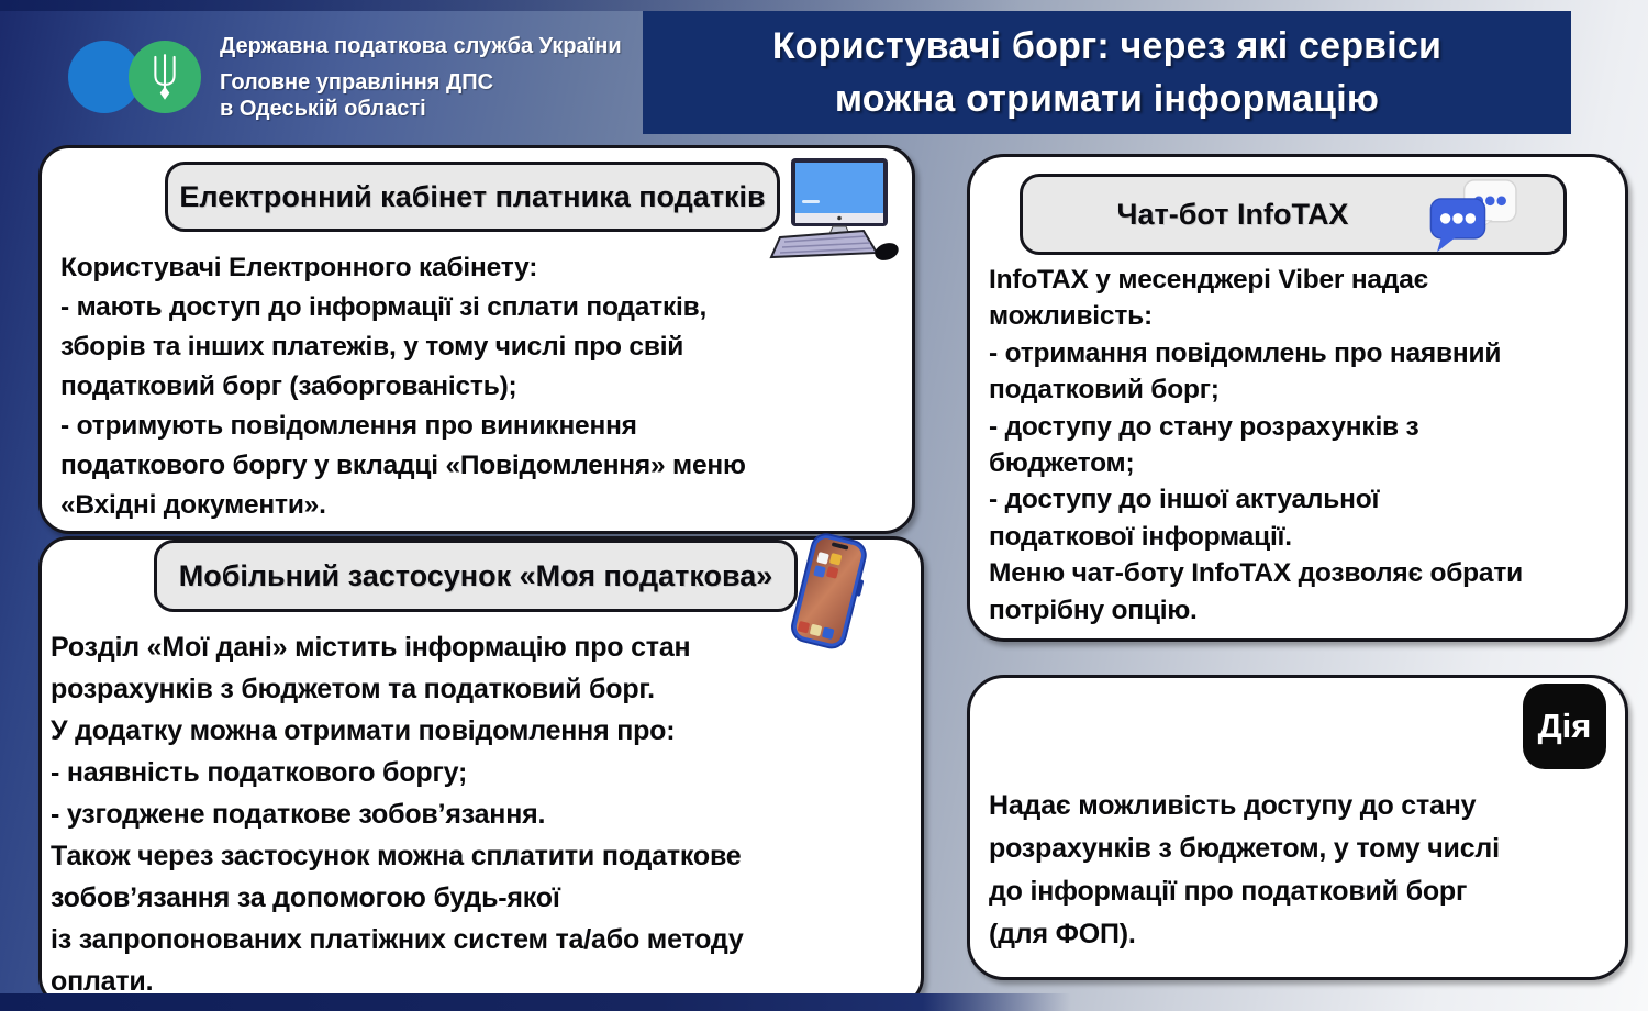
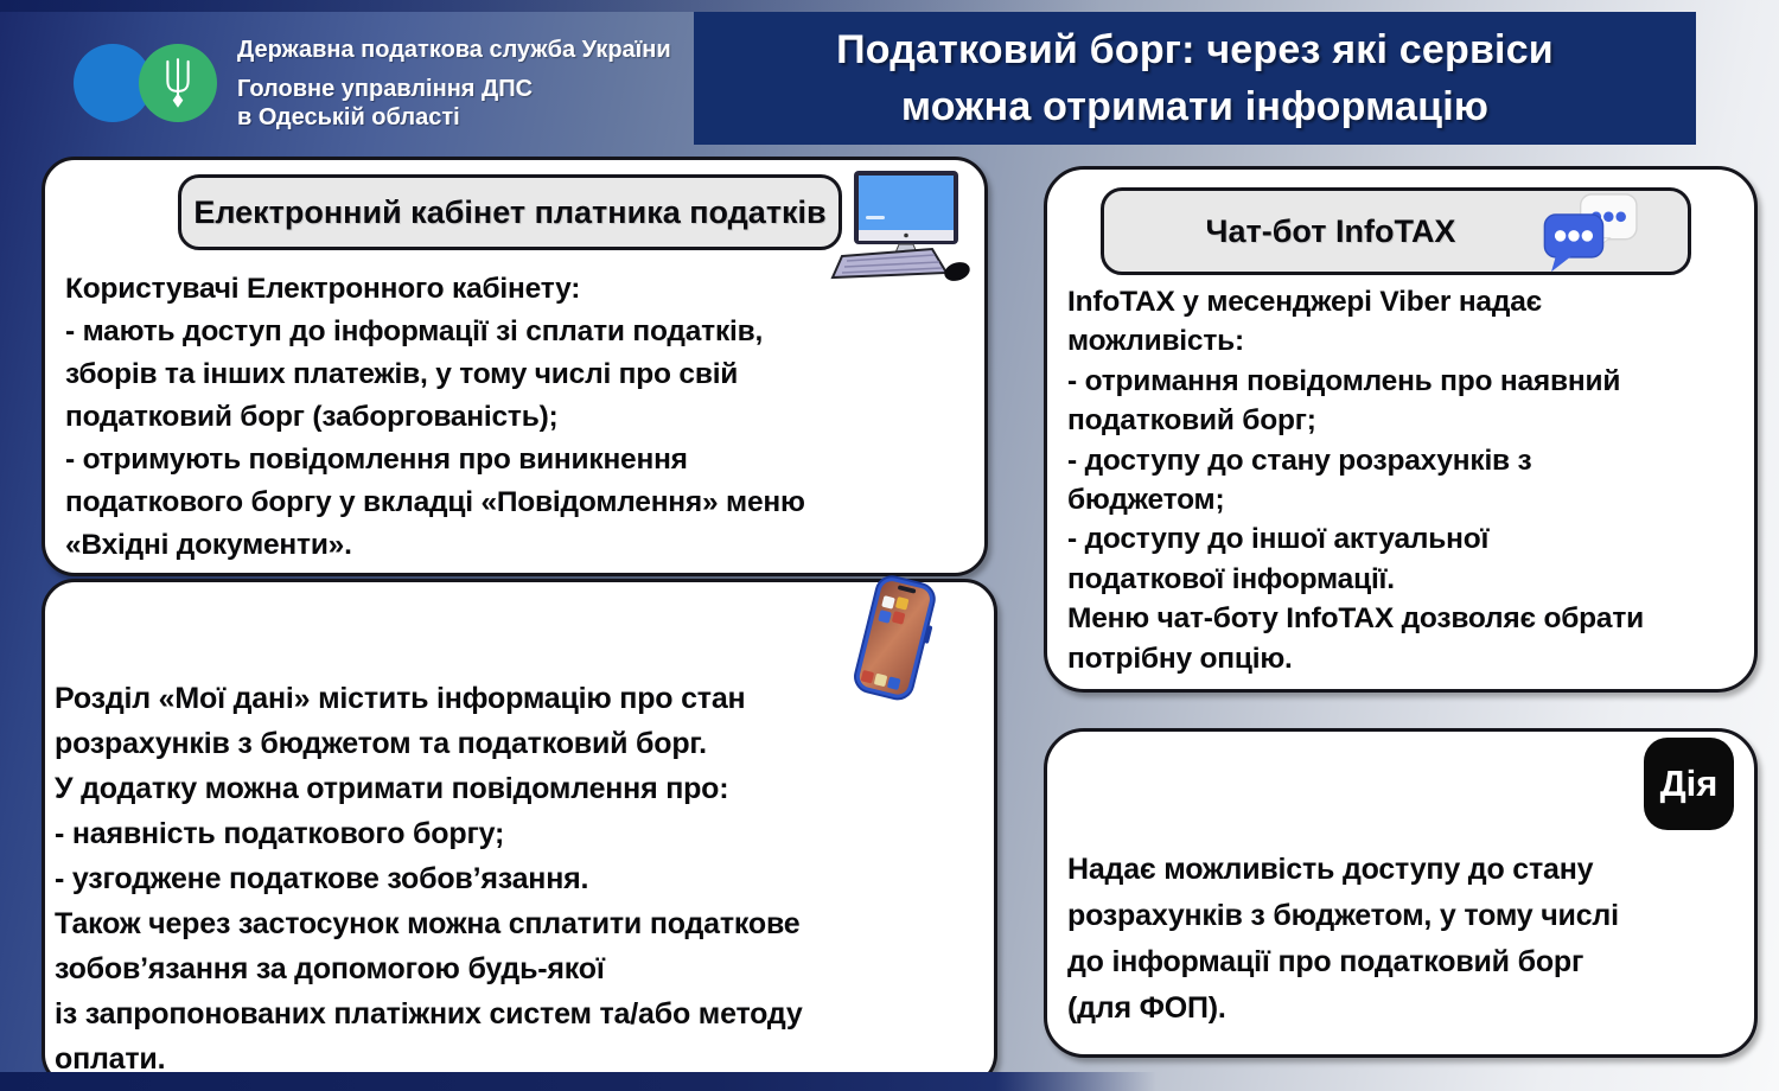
  Державна податкова служба України
  Головне управління ДПС
  в Одеській області
- Користувачі борг: через які сервіси
+ Податковий борг: через які сервіси
  можна отримати інформацію
  Електронний кабінет платника податків
  Користувачі Електронного кабінету:
  - мають доступ до інформації зі сплати податків,
  зборів та інших платежів, у тому числі про свій
  податковий борг (заборгованість);
  - отримують повідомлення про виникнення
  податкового боргу у вкладці «Повідомлення» меню
  «Вхідні документи».
- Мобільний застосунок «Моя податкова»
  Розділ «Мої дані» містить інформацію про стан
  розрахунків з бюджетом та податковий борг.
  У додатку можна отримати повідомлення про:
  - наявність податкового боргу;
  - узгоджене податкове зобов’язання.
  Також через застосунок можна сплатити податкове
  зобов’язання за допомогою будь-якої
  із запропонованих платіжних систем та/або методу
  оплати.
  Чат-бот InfoTAX
  InfoTAX у месенджері Viber надає
  можливість:
  - отримання повідомлень про наявний
  податковий борг;
  - доступу до стану розрахунків з
  бюджетом;
  - доступу до іншої актуальної
  податкової інформації.
  Меню чат-боту InfoTAX дозволяє обрати
  потрібну опцію.
  Дія
  Надає можливість доступу до стану
  розрахунків з бюджетом, у тому числі
  до інформації про податковий борг
  (для ФОП).
